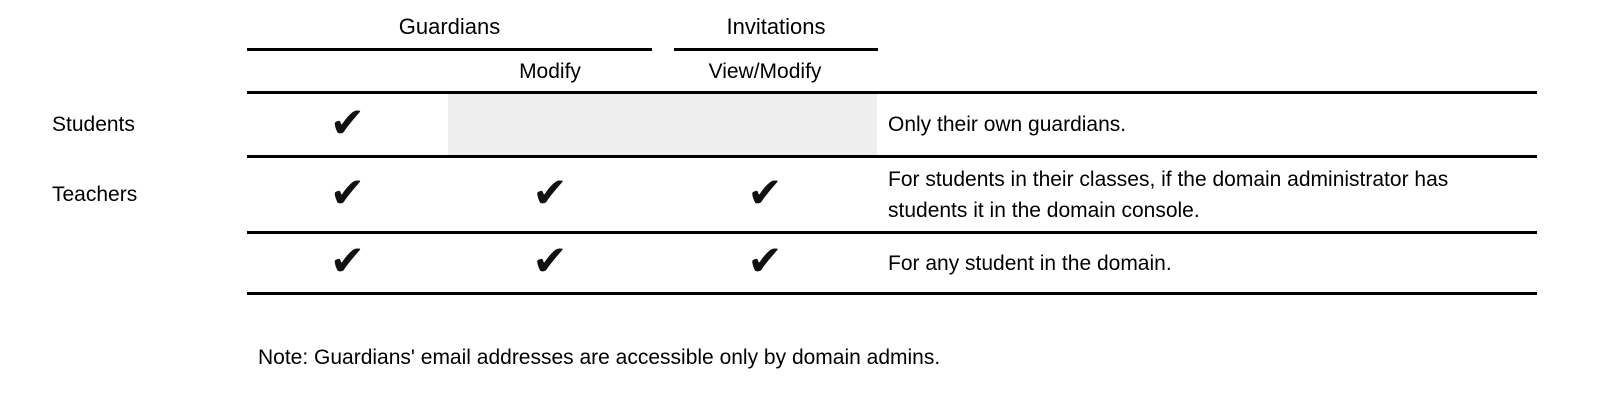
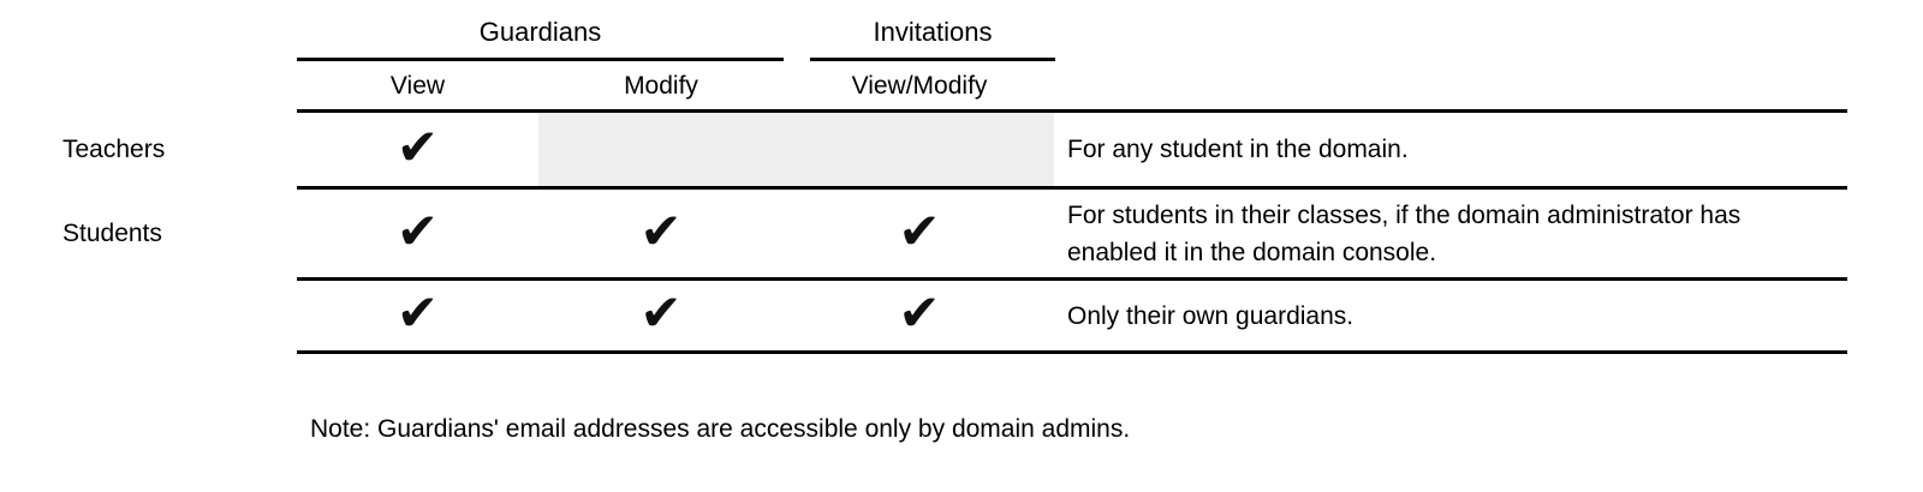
  Guardians
  Invitations
+ View
  Modify
  View/Modify
- Students
+ Teachers
  ✔
- Only their own guardians.
+ For any student in the domain.
- Teachers
+ Students
  ✔
  ✔
  ✔
- For students in their classes, if the domain administrator has students it in the domain console.
+ For students in their classes, if the domain administrator has enabled it in the domain console.
  ✔
  ✔
  ✔
- For any student in the domain.
+ Only their own guardians.
  Note: Guardians' email addresses are accessible only by domain admins.
